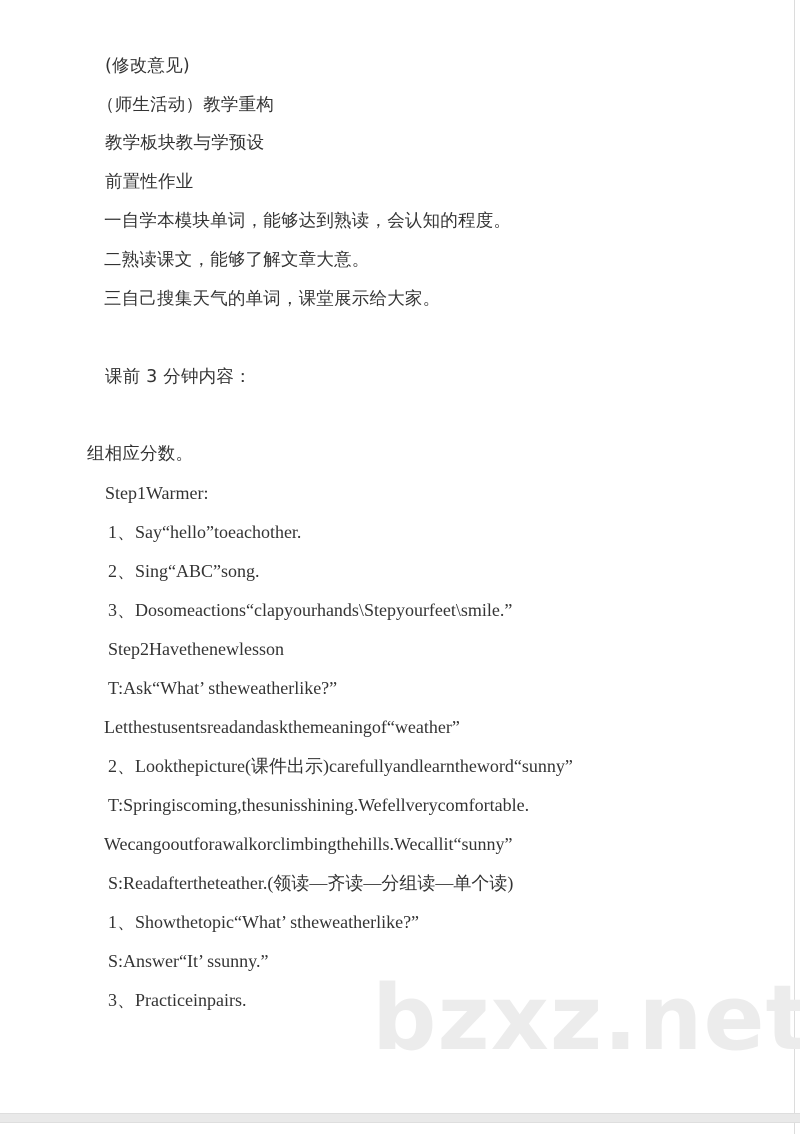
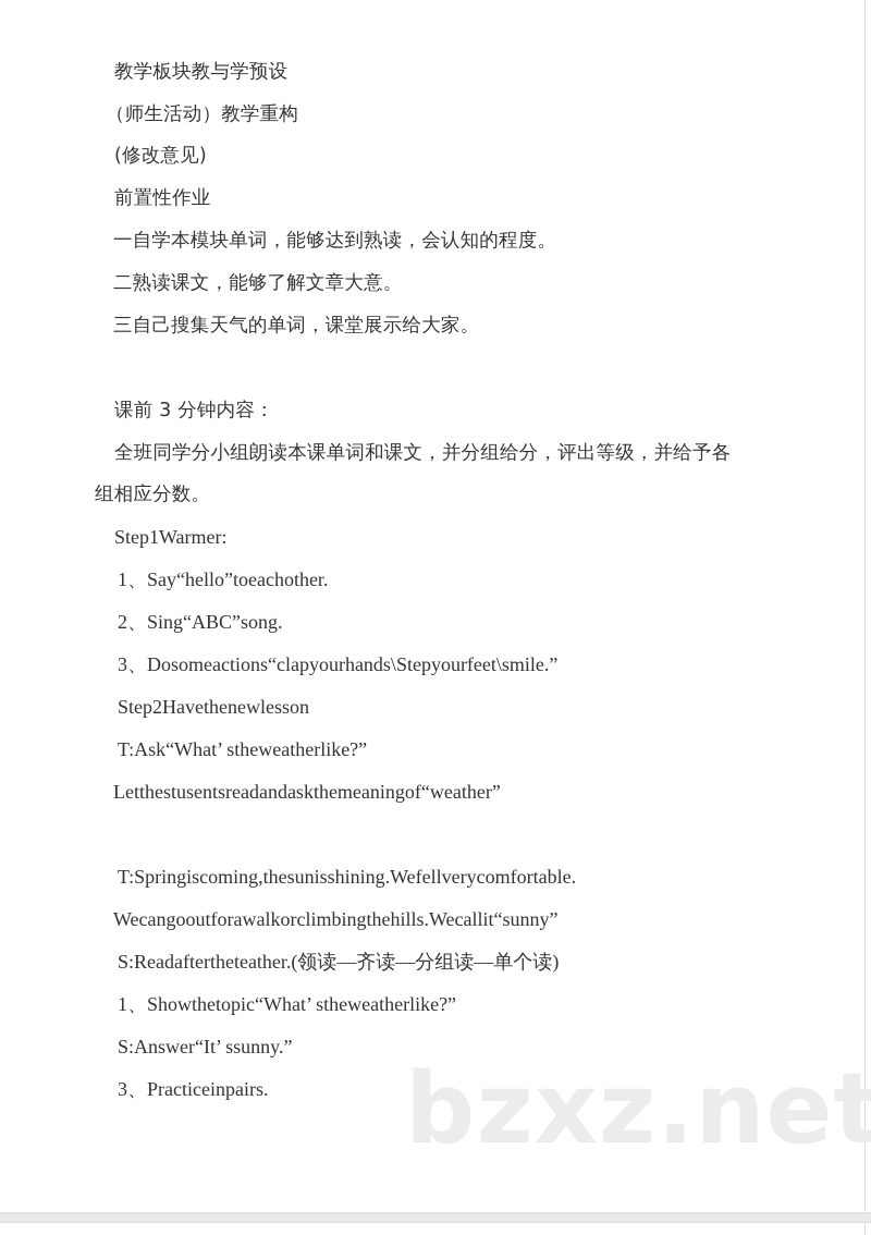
- (修改意见)
+ 教学板块教与学预设
  （师生活动）教学重构
- 教学板块教与学预设
+ (修改意见)
  前置性作业
  一自学本模块单词，能够达到熟读，会认知的程度。
  二熟读课文，能够了解文章大意。
  三自己搜集天气的单词，课堂展示给大家。
  课前 3 分钟内容：
+ 全班同学分小组朗读本课单词和课文，并分组给分，评出等级，并给予各
  组相应分数。
  Step1Warmer:
  1、Say“hello”toeachother.
  2、Sing“ABC”song.
  3、Dosomeactions“clapyourhands\Stepyourfeet\smile.”
  Step2Havethenewlesson
  T:Ask“What’ stheweatherlike?”
  Letthestusentsreadandaskthemeaningof“weather”
- 2、Lookthepicture(课件出示)carefullyandlearntheword“sunny”
  T:Springiscoming,thesunisshining.Wefellverycomfortable.
  Wecangooutforawalkorclimbingthehills.Wecallit“sunny”
  S:Readaftertheteather.(领读—齐读—分组读—单个读)
  1、Showthetopic“What’ stheweatherlike?”
  S:Answer“It’ ssunny.”
  3、Practiceinpairs.
  bzxz.net
